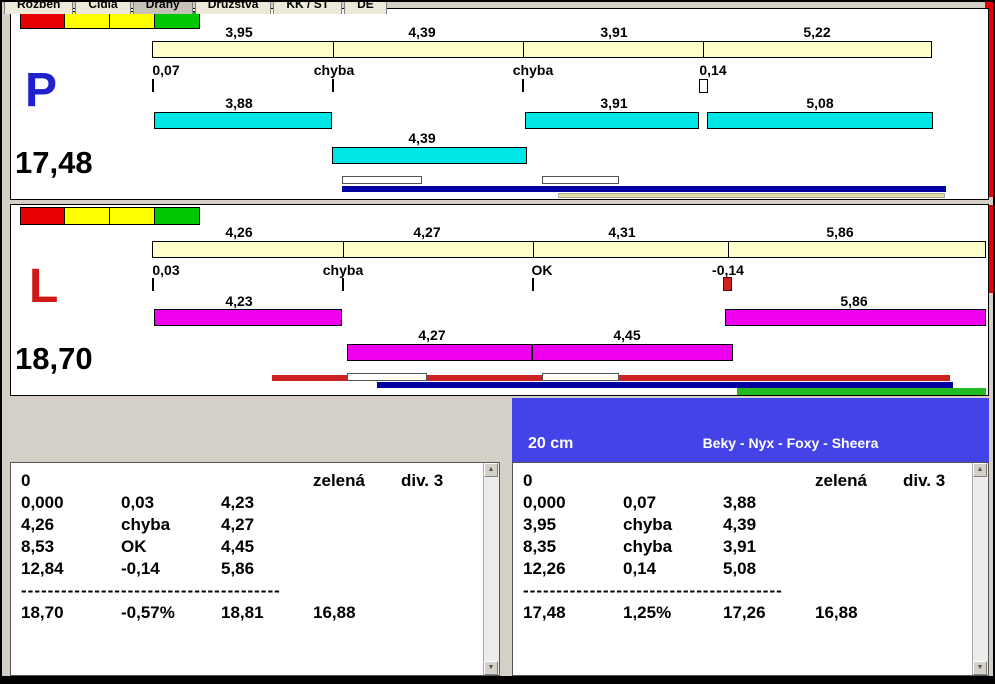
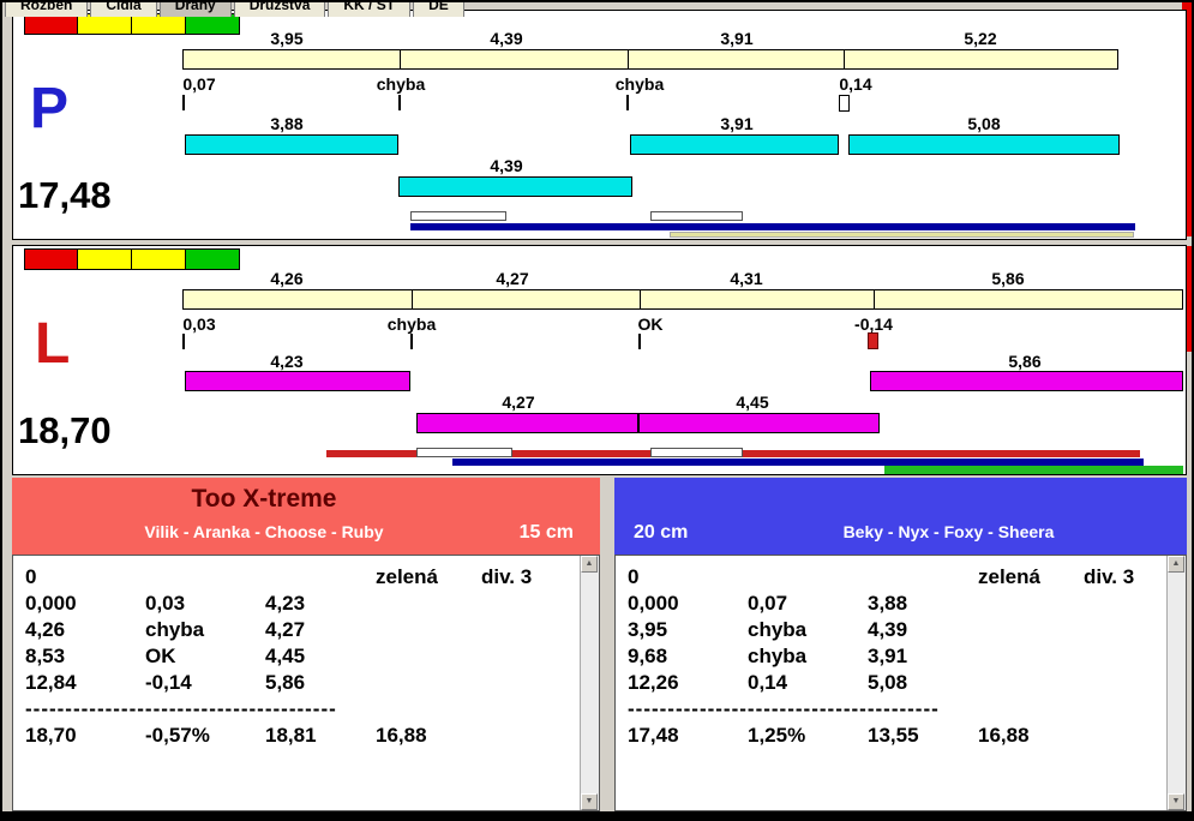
  Rozběh
  Čidla
  Dráhy
  Družstva
  KK / ST
  DE
  3,95
  4,39
  3,91
  5,22
  0,07
  chyba
  chyba
  0,14
  3,88
  3,91
  5,08
  4,39
  P
  17,48
  4,26
  4,27
  4,31
  5,86
  0,03
  chyba
  OK
  -0,14
  4,23
  5,86
  4,27
  4,45
  L
  18,70
+ Too X-treme
+ Vilik - Aranka - Choose - Ruby
+ 15 cm
  Beky - Nyx - Foxy - Sheera
  20 cm
  0
  zelená
  div. 3
  0,000
  0,03
  4,23
  4,26
  chyba
  4,27
  8,53
  OK
  4,45
  12,84
  -0,14
  5,86
  ---------------------------------------
  18,70
  -0,57%
  18,81
  16,88
  0
  zelená
  div. 3
  0,000
  0,07
  3,88
  3,95
  chyba
  4,39
- 8,35
+ 9,68
  chyba
  3,91
  12,26
  0,14
  5,08
  ---------------------------------------
  17,48
  1,25%
- 17,26
+ 13,55
  16,88
